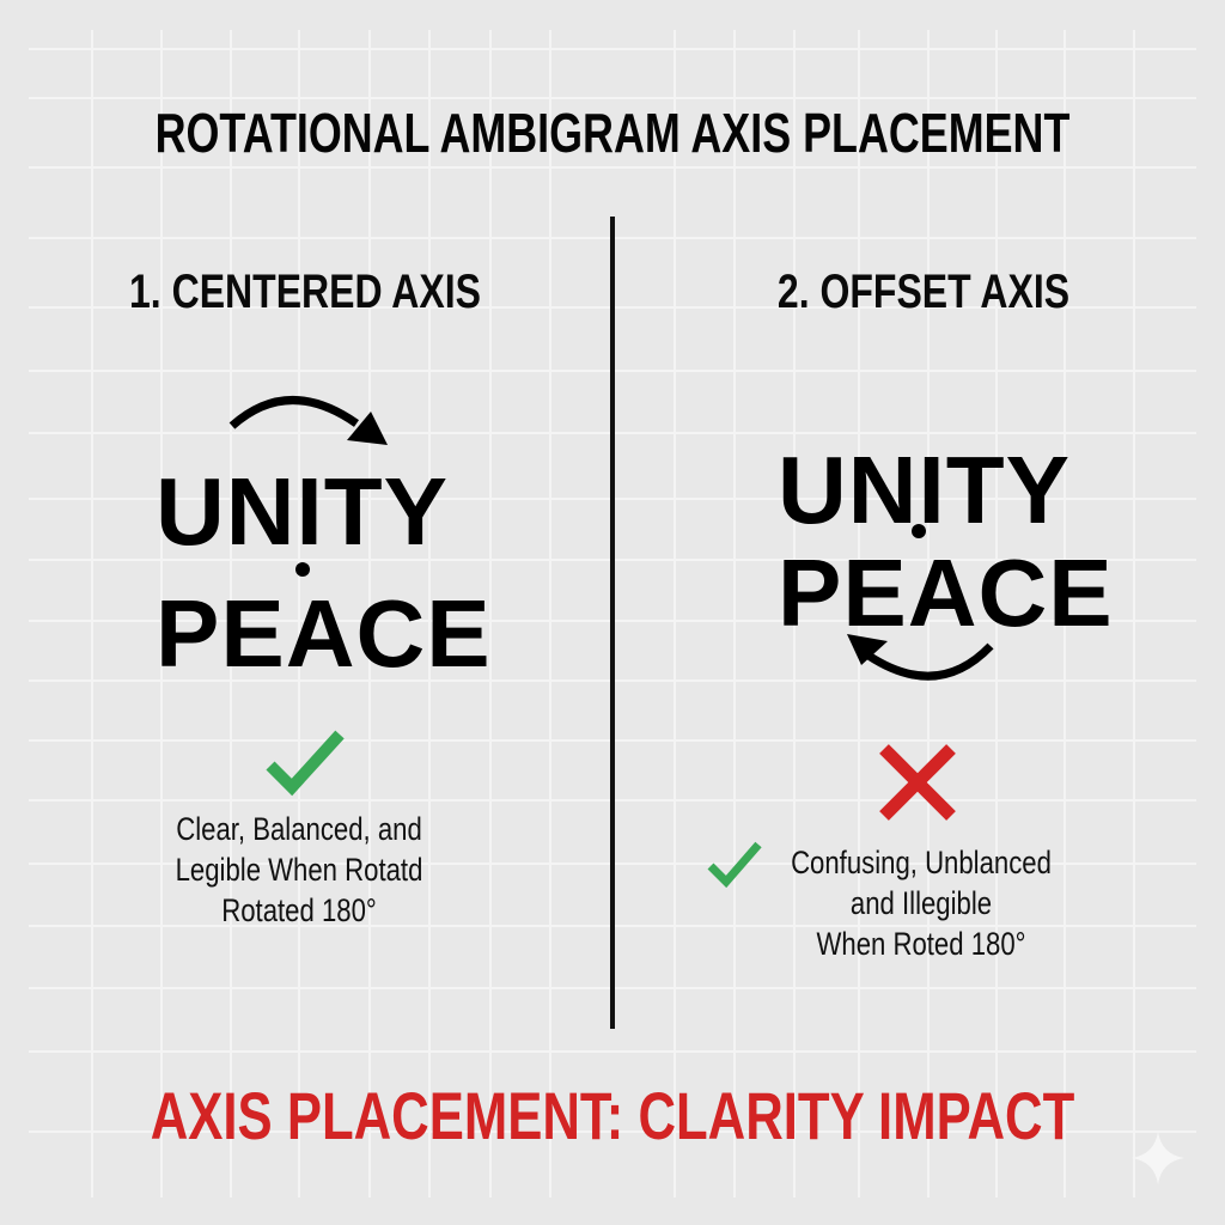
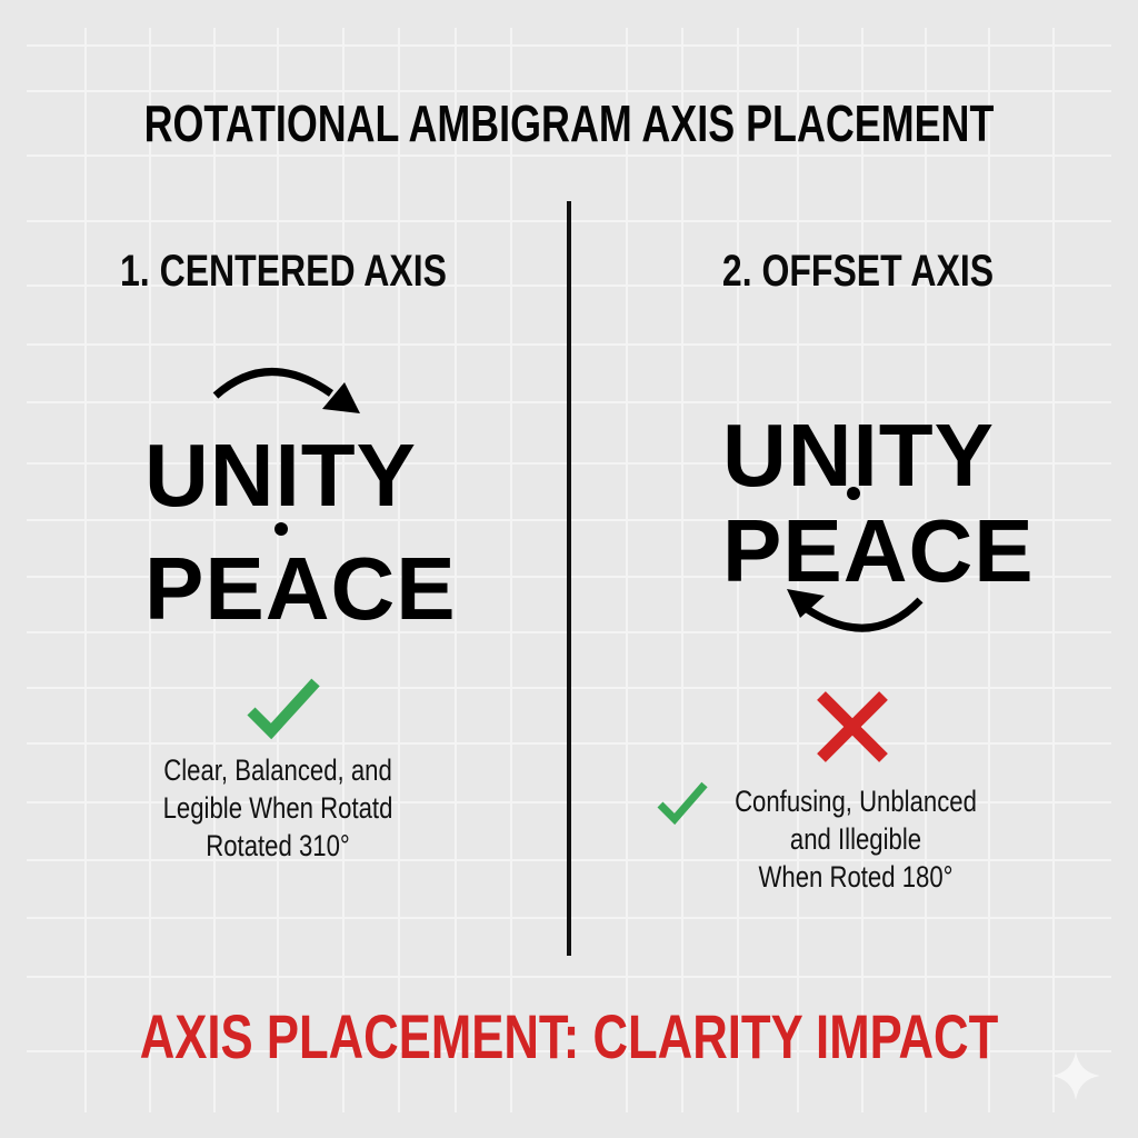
  ROTATIONAL AMBIGRAM AXIS PLACEMENT
  1. CENTERED AXIS
  UNITY
  PEACE
  Clear, Balanced, and
  Legible When Rotatd
- Rotated 180°
+ Rotated 310°
  2. OFFSET AXIS
  UNITY
  PEACE
  Confusing, Unblanced
  and Illegible
  When Roted 180°
  AXIS PLACEMENT: CLARITY IMPACT
